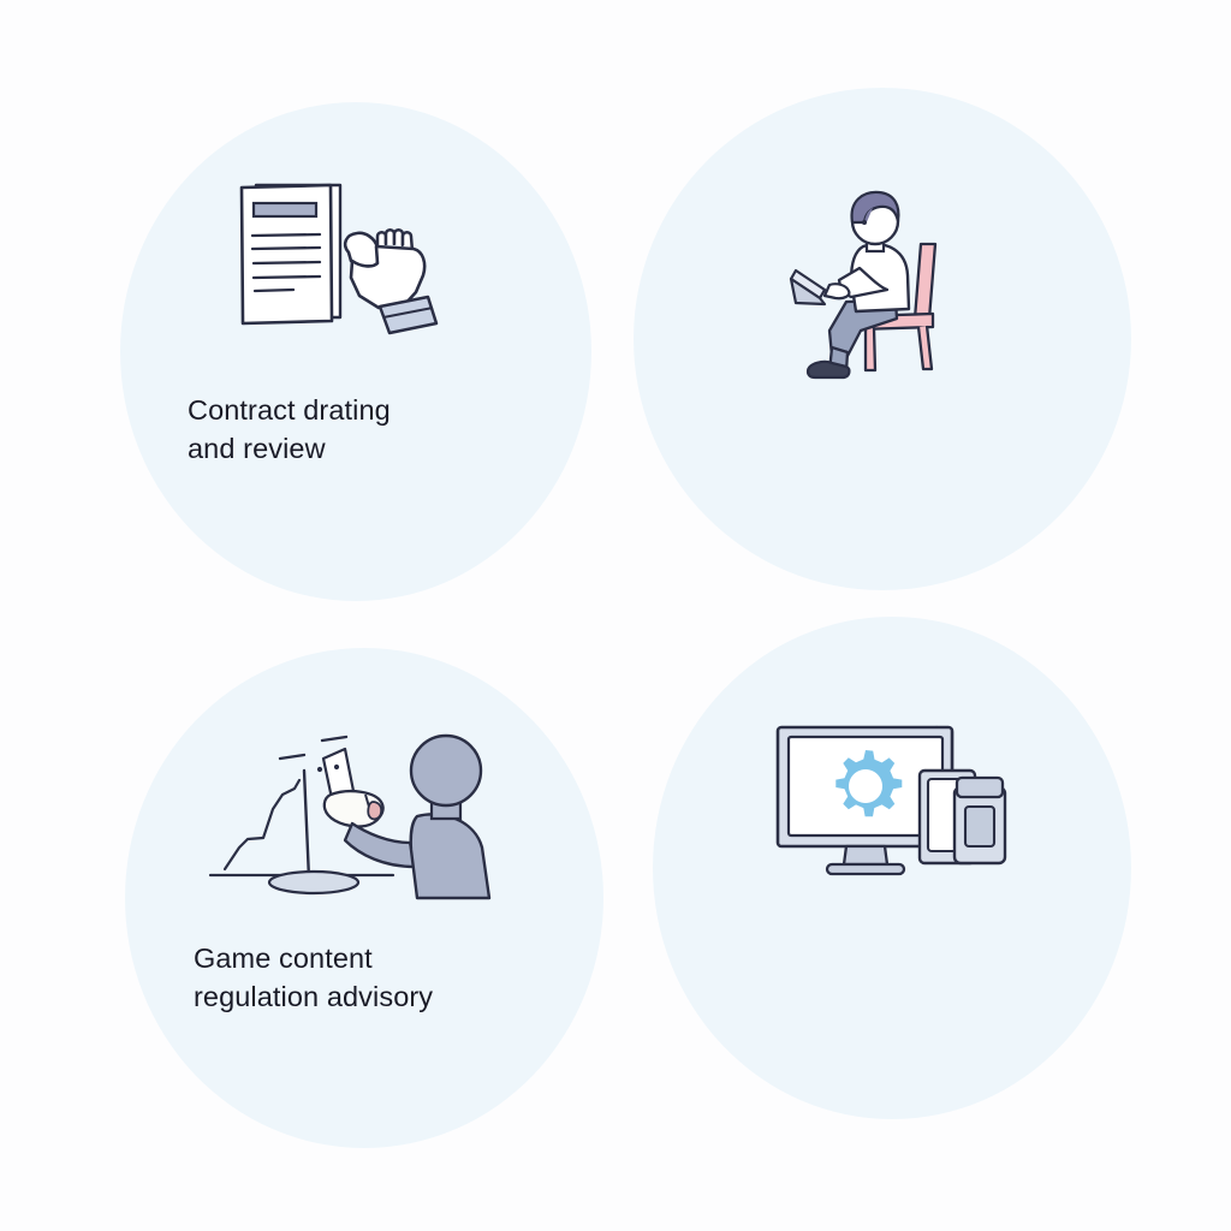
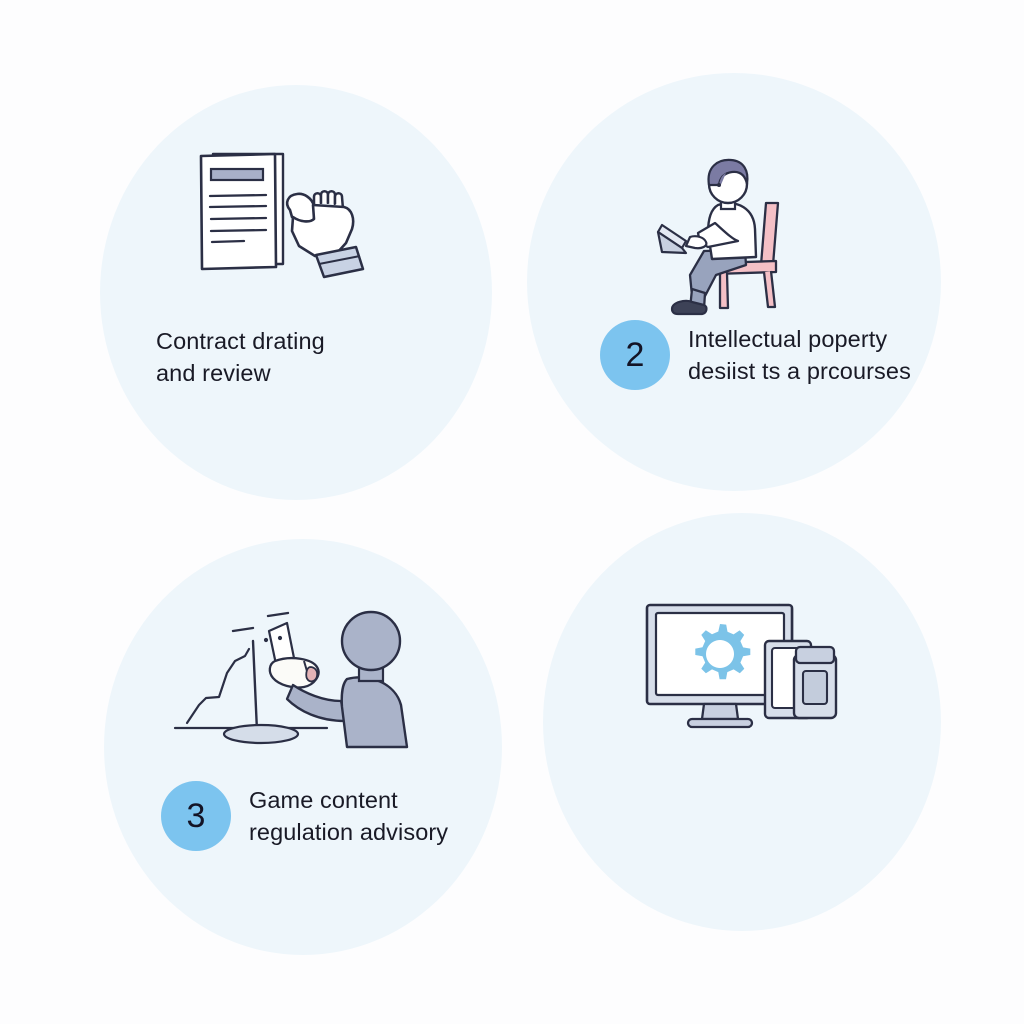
  Contract drating
  and review
+ 2
+ Intellectual poperty
+ desiist ts a prcourses
+ 3
  Game content
  regulation advisory
